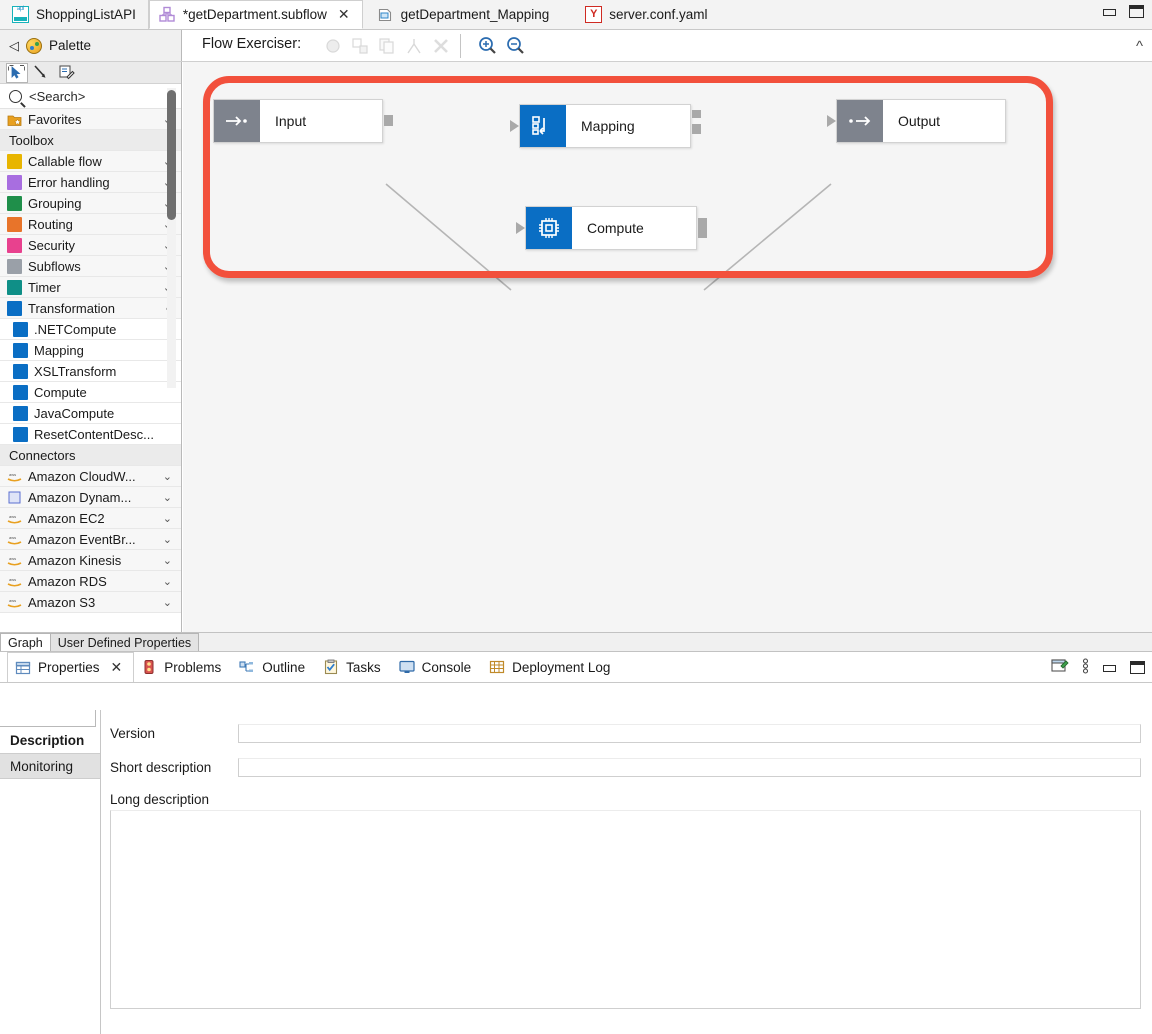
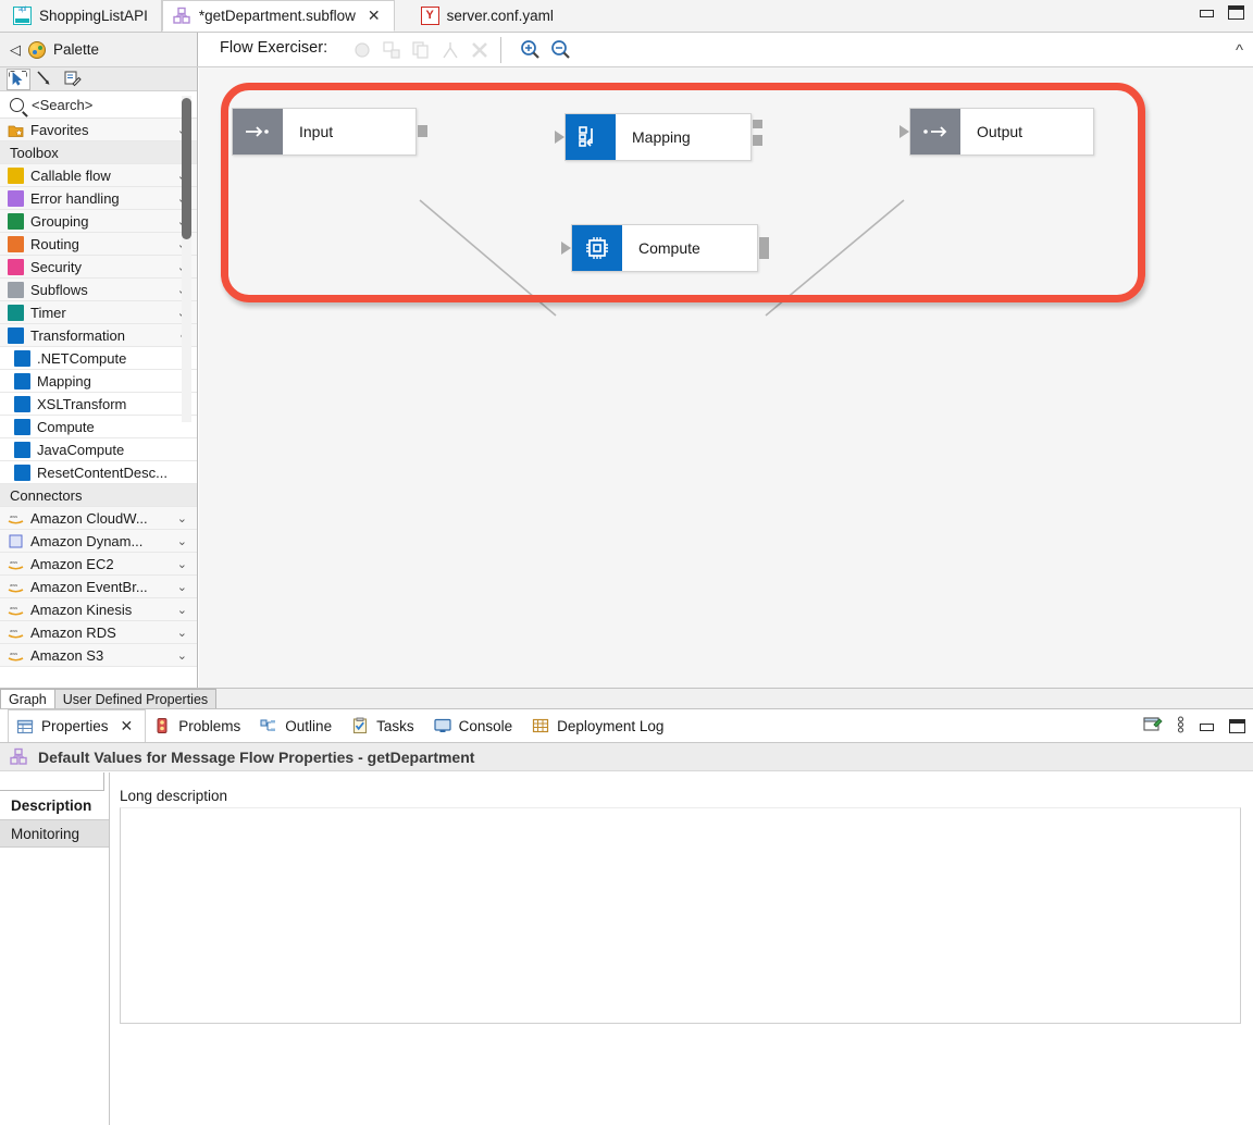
  ShoppingListAPI
  *getDepartment.subflow
  ✕
- getDepartment_Mapping
  server.conf.yaml
  ◁
  Palette
  Flow Exerciser:
  ^
  <Search>
  Favorites
  Toolbox
  Callable flow
  Error handling
  Grouping
  Routing
  Security
  Subflows
  Timer
  Transformation
  .NETCompute
  Mapping
  XSLTransform
  Compute
  JavaCompute
  ResetContentDesc...
  Connectors
  Amazon CloudW...
  ⌄
  Amazon Dynam...
  ⌄
  Amazon EC2
  ⌄
  Amazon EventBr...
  ⌄
  Amazon Kinesis
  ⌄
  Amazon RDS
  ⌄
  Amazon S3
  ⌄
  Input
  Mapping
  Output
  Compute
  Graph
  User Defined Properties
  Properties
  ✕
  Problems
  Outline
  Tasks
  Console
  Deployment Log
+ Default Values for Message Flow Properties - getDepartment
  Description
  Monitoring
- Version
- Short description
  Long description
